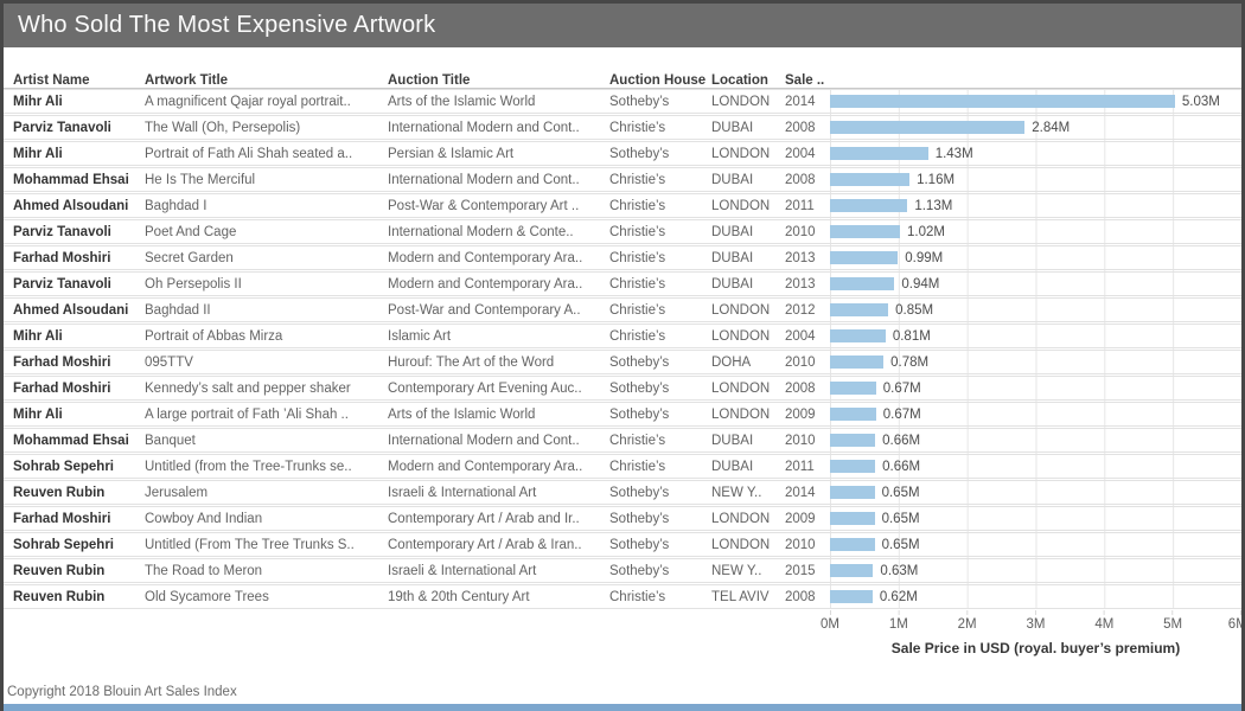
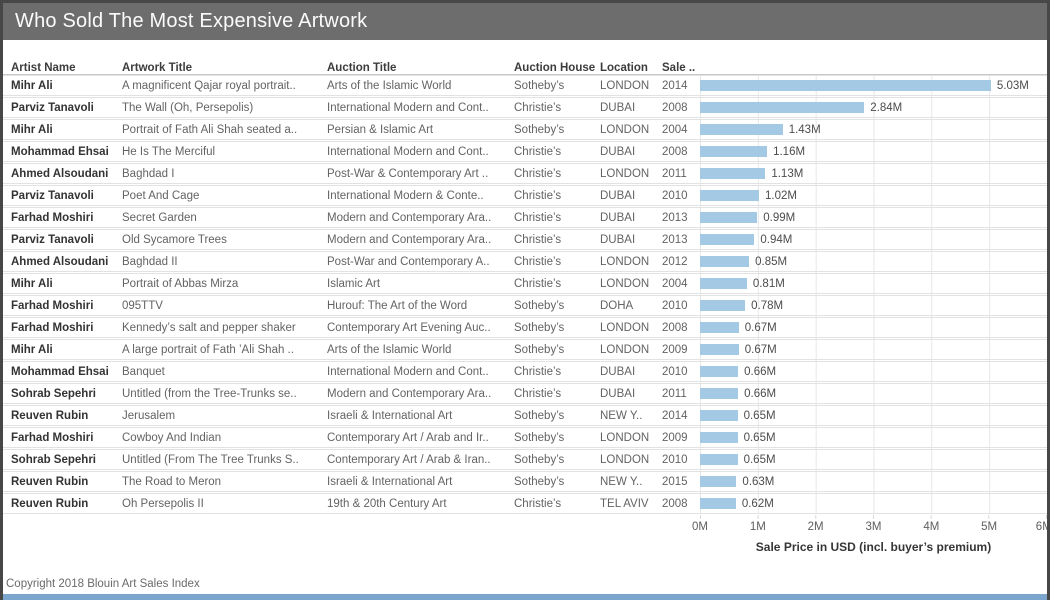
  Who Sold The Most Expensive Artwork
  Artist Name
  Artwork Title
  Auction Title
  Auction House
  Location
  Sale ..
  Mihr Ali
  A magnificent Qajar royal portrait..
  Arts of the Islamic World
  Sotheby’s
  LONDON
  2014
  5.03M
  Parviz Tanavoli
  The Wall (Oh, Persepolis)
  International Modern and Cont..
  Christie’s
  DUBAI
  2008
  2.84M
  Mihr Ali
  Portrait of Fath Ali Shah seated a..
  Persian & Islamic Art
  Sotheby’s
  LONDON
  2004
  1.43M
  Mohammad Ehsai
  He Is The Merciful
  International Modern and Cont..
  Christie’s
  DUBAI
  2008
  1.16M
  Ahmed Alsoudani
  Baghdad I
  Post-War & Contemporary Art ..
  Christie’s
  LONDON
  2011
  1.13M
  Parviz Tanavoli
  Poet And Cage
  International Modern & Conte..
  Christie’s
  DUBAI
  2010
  1.02M
  Farhad Moshiri
  Secret Garden
  Modern and Contemporary Ara..
  Christie’s
  DUBAI
  2013
  0.99M
  Parviz Tanavoli
- Oh Persepolis II
+ Old Sycamore Trees
  Modern and Contemporary Ara..
  Christie’s
  DUBAI
  2013
  0.94M
  Ahmed Alsoudani
  Baghdad II
  Post-War and Contemporary A..
  Christie’s
  LONDON
  2012
  0.85M
  Mihr Ali
  Portrait of Abbas Mirza
  Islamic Art
  Christie’s
  LONDON
  2004
  0.81M
  Farhad Moshiri
  095TTV
  Hurouf: The Art of the Word
  Sotheby’s
  DOHA
  2010
  0.78M
  Farhad Moshiri
  Kennedy’s salt and pepper shaker
  Contemporary Art Evening Auc..
  Sotheby’s
  LONDON
  2008
  0.67M
  Mihr Ali
  A large portrait of Fath ’Ali Shah ..
  Arts of the Islamic World
  Sotheby’s
  LONDON
  2009
  0.67M
  Mohammad Ehsai
  Banquet
  International Modern and Cont..
  Christie’s
  DUBAI
  2010
  0.66M
  Sohrab Sepehri
  Untitled (from the Tree-Trunks se..
  Modern and Contemporary Ara..
  Christie’s
  DUBAI
  2011
  0.66M
  Reuven Rubin
  Jerusalem
  Israeli & International Art
  Sotheby’s
  NEW Y..
  2014
  0.65M
  Farhad Moshiri
  Cowboy And Indian
  Contemporary Art / Arab and Ir..
  Sotheby’s
  LONDON
  2009
  0.65M
  Sohrab Sepehri
  Untitled (From The Tree Trunks S..
  Contemporary Art / Arab & Iran..
  Sotheby’s
  LONDON
  2010
  0.65M
  Reuven Rubin
  The Road to Meron
  Israeli & International Art
  Sotheby’s
  NEW Y..
  2015
  0.63M
  Reuven Rubin
- Old Sycamore Trees
+ Oh Persepolis II
  19th & 20th Century Art
  Christie’s
  TEL AVIV
  2008
  0.62M
  0M
  1M
  2M
  3M
  4M
  5M
  6M
- Sale Price in USD (royal. buyer’s premium)
+ Sale Price in USD (incl. buyer’s premium)
  Copyright 2018 Blouin Art Sales Index
